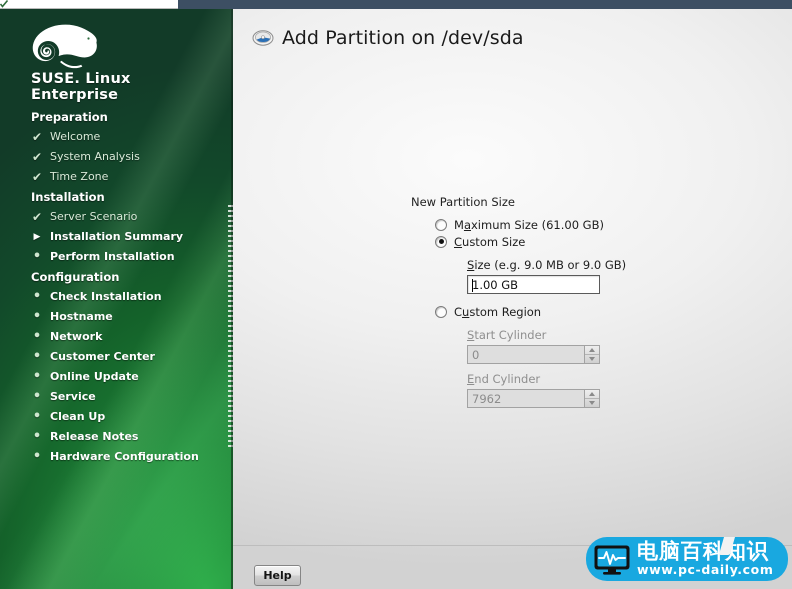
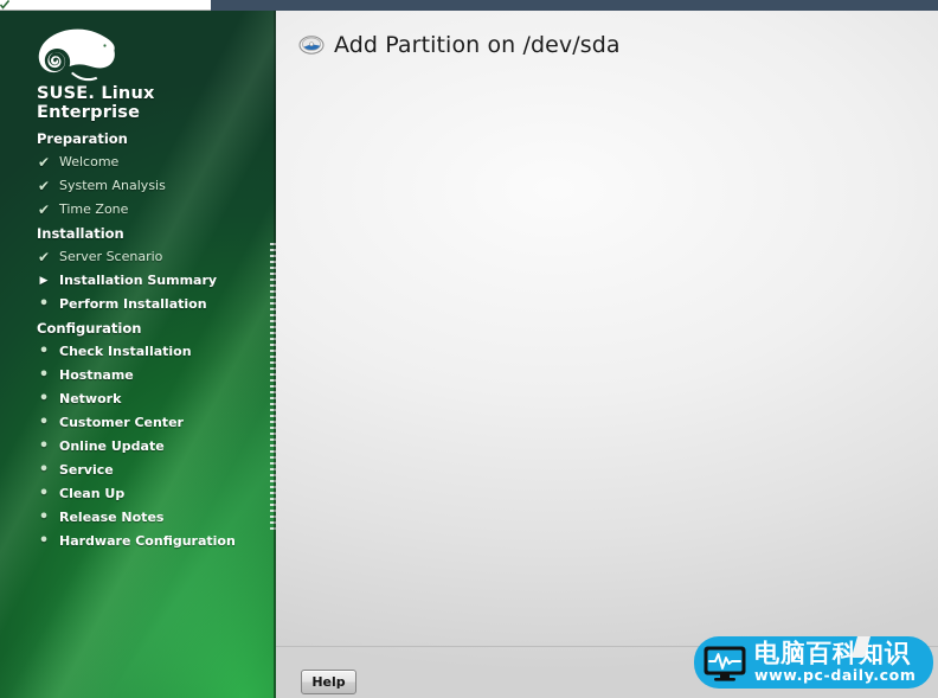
  SUSE. Linux
  Enterprise
  Preparation
  ✔
  Welcome
  ✔
  System Analysis
  ✔
  Time Zone
  Installation
  ✔
  Server Scenario
  ▶
  Installation Summary
  •
  Perform Installation
  Configuration
  •
  Check Installation
  •
  Hostname
  •
  Network
  •
  Customer Center
  •
  Online Update
  •
  Service
  •
  Clean Up
  •
  Release Notes
  •
  Hardware Configuration
  Add Partition on /dev/sda
- New Partition Size
- Maximum Size (61.00 GB)
- Custom Size
- Size (e.g. 9.0 MB or 9.0 GB)
- 1.00 GB
- Custom Region
- Start Cylinder
- 0
- End Cylinder
- 7962
  Help
  电脑百科知识
  www.pc-daily.com
